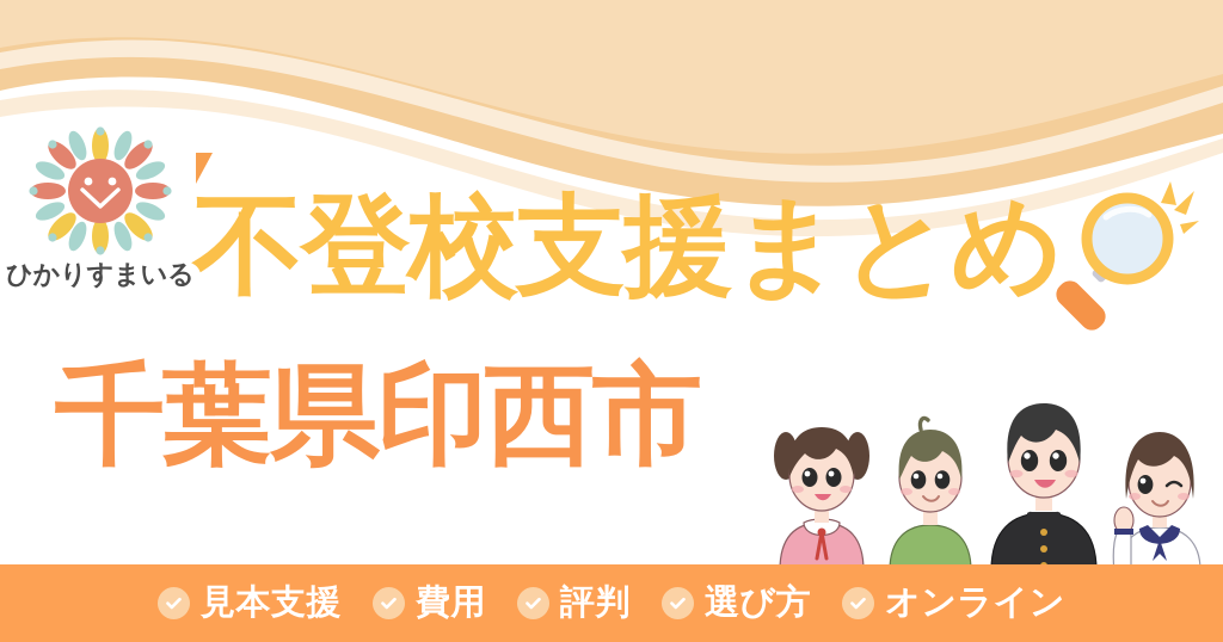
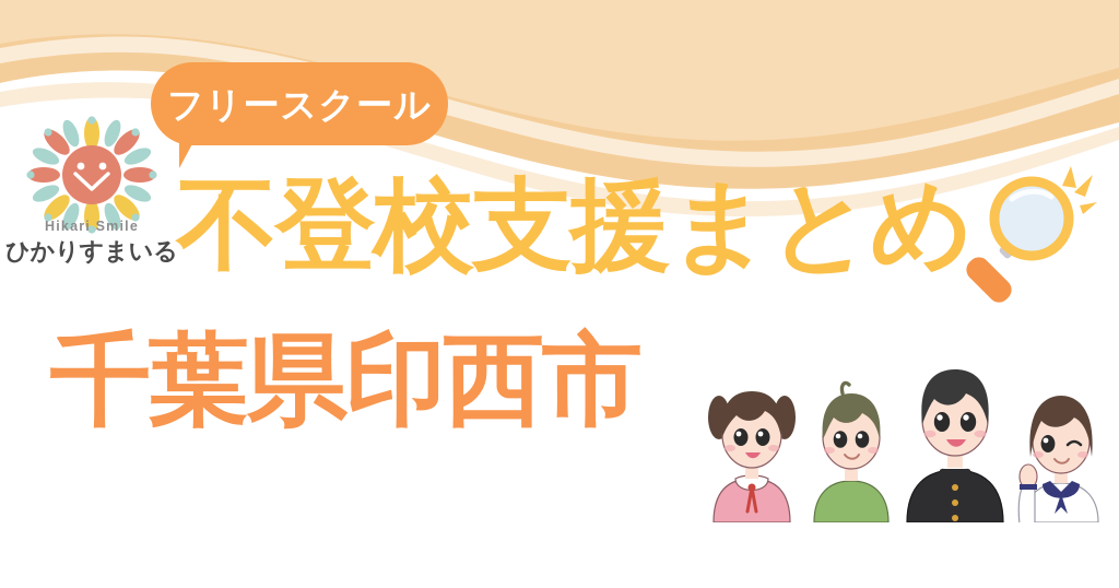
+ フリースクール
+ Hikari Smile
  ひかりすまいる
  不登校支援まとめ
  千葉県印西市
- 見本支援
- 費用
- 評判
- 選び方
- オンライン
